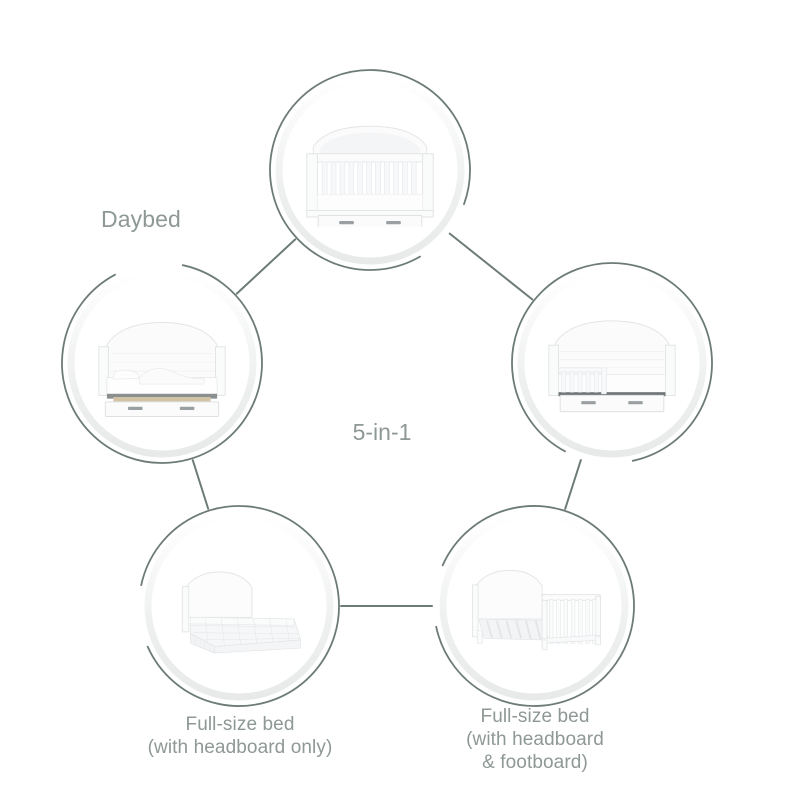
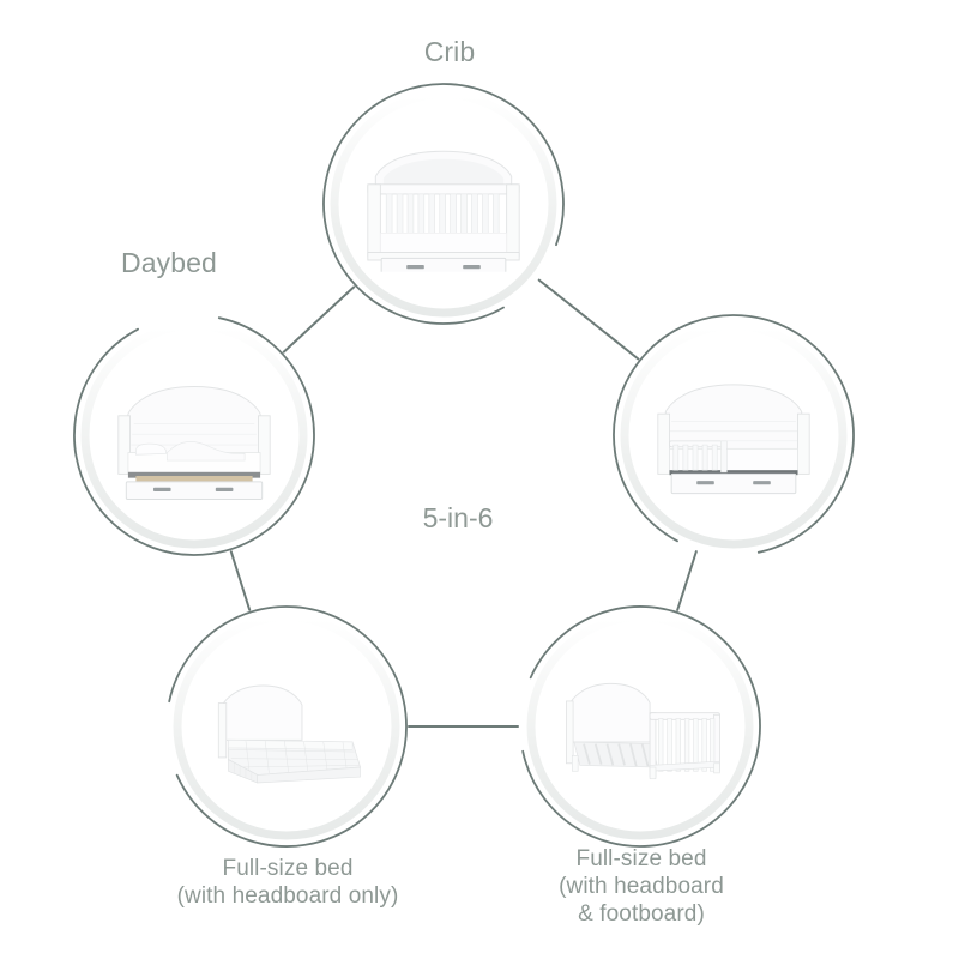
+ Crib
  Daybed
  Full-size bed
  (with headboard only)
  Full-size bed
  (with headboard
  & footboard)
- 5-in-1
+ 5-in-6
